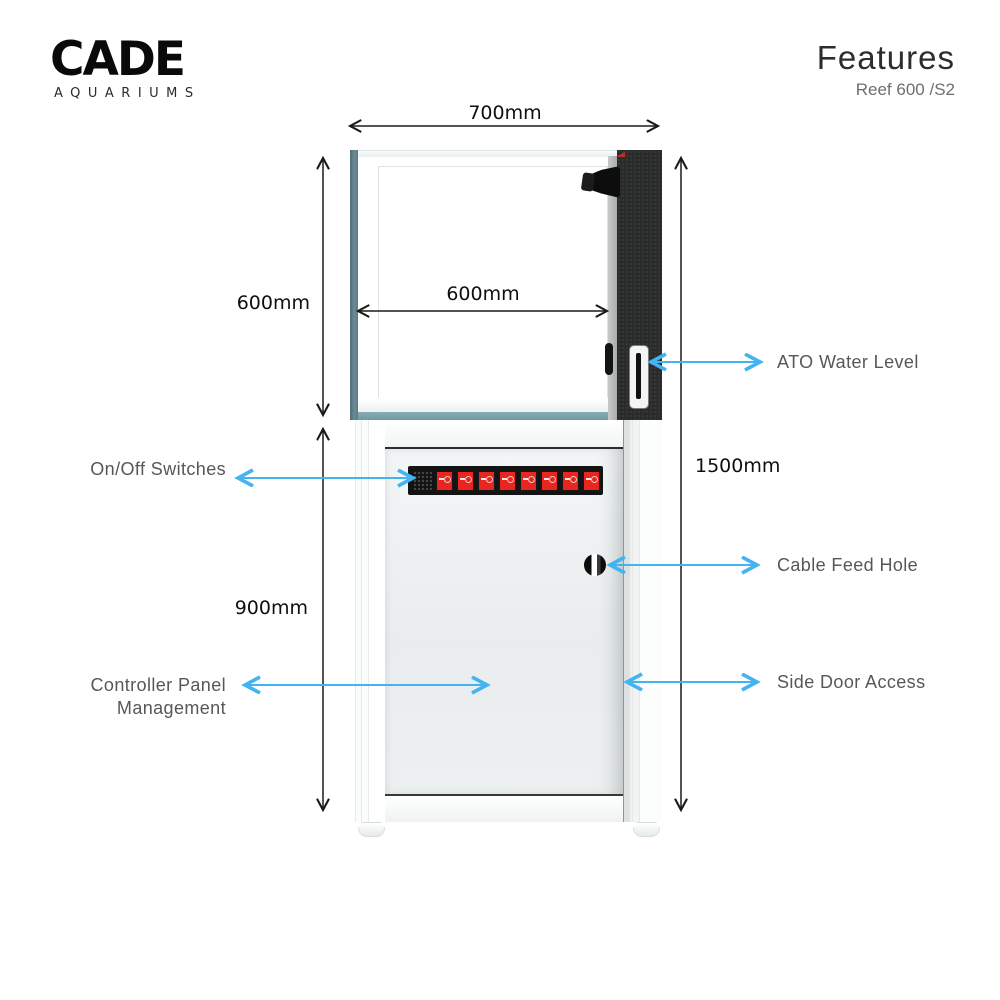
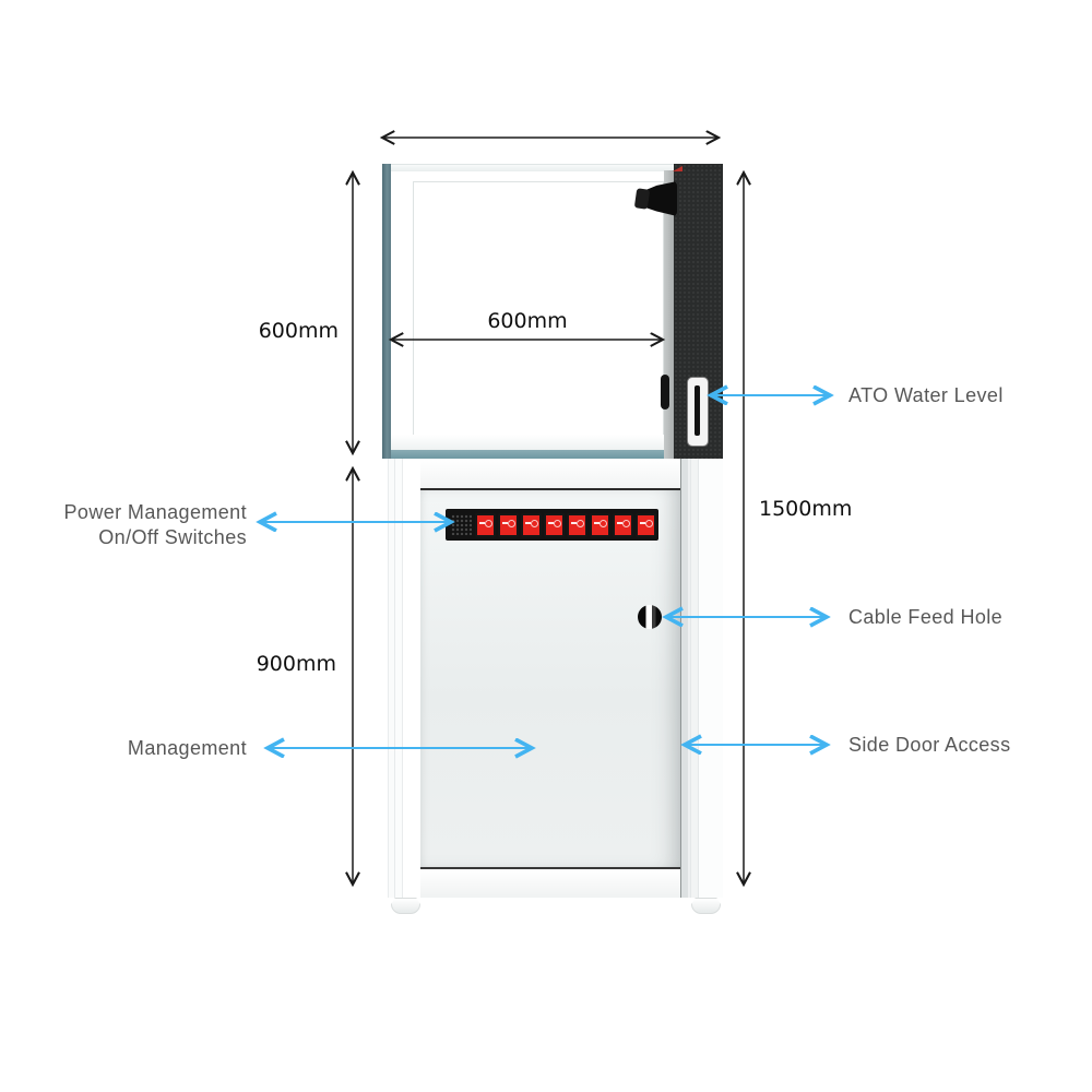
- CADE
- AQUARIUMS
- Features
- Reef 600 /S2
- 700mm
  600mm
  600mm
  1500mm
  900mm
  ATO Water Level
+ Power Management
  On/Off Switches
  Cable Feed Hole
- Controller Panel
  Management
  Side Door Access
